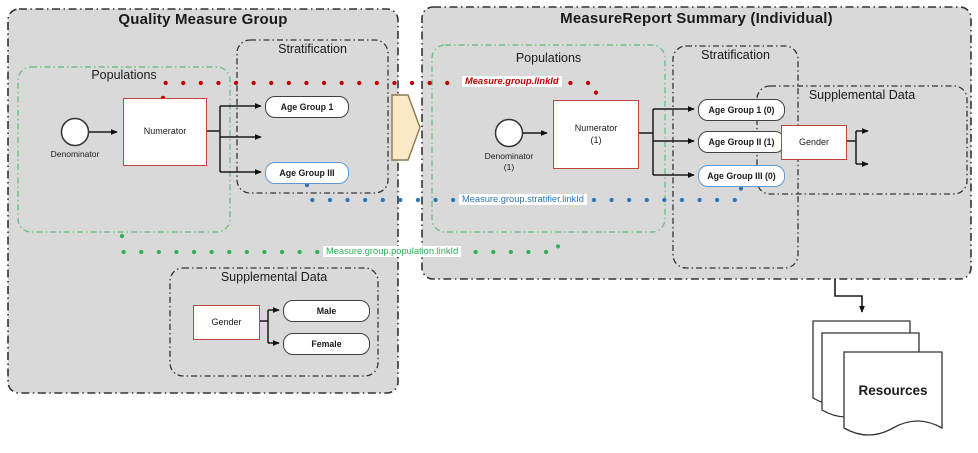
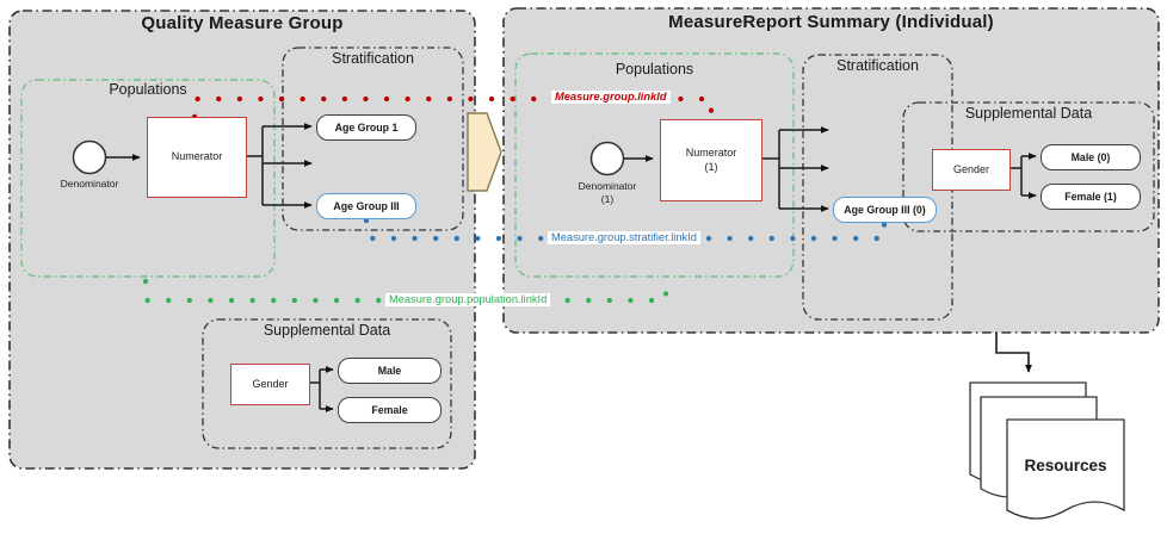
  Quality Measure Group
  MeasureReport Summary (Individual)
  Populations
  Stratification
  Supplemental Data
  Populations
  Stratification
  Supplemental Data
  Denominator
  Numerator
  Age Group 1
  Age Group III
  Gender
  Male
  Female
  Denominator
  (1)
  Numerator
  (1)
- Age Group 1 (0)
- Age Group II (1)
  Age Group III (0)
  Gender
+ Male (0)
+ Female (1)
  Measure.group.linkId
  Measure.group.stratifier.linkId
  Measure.group.population.linkId
  Resources
